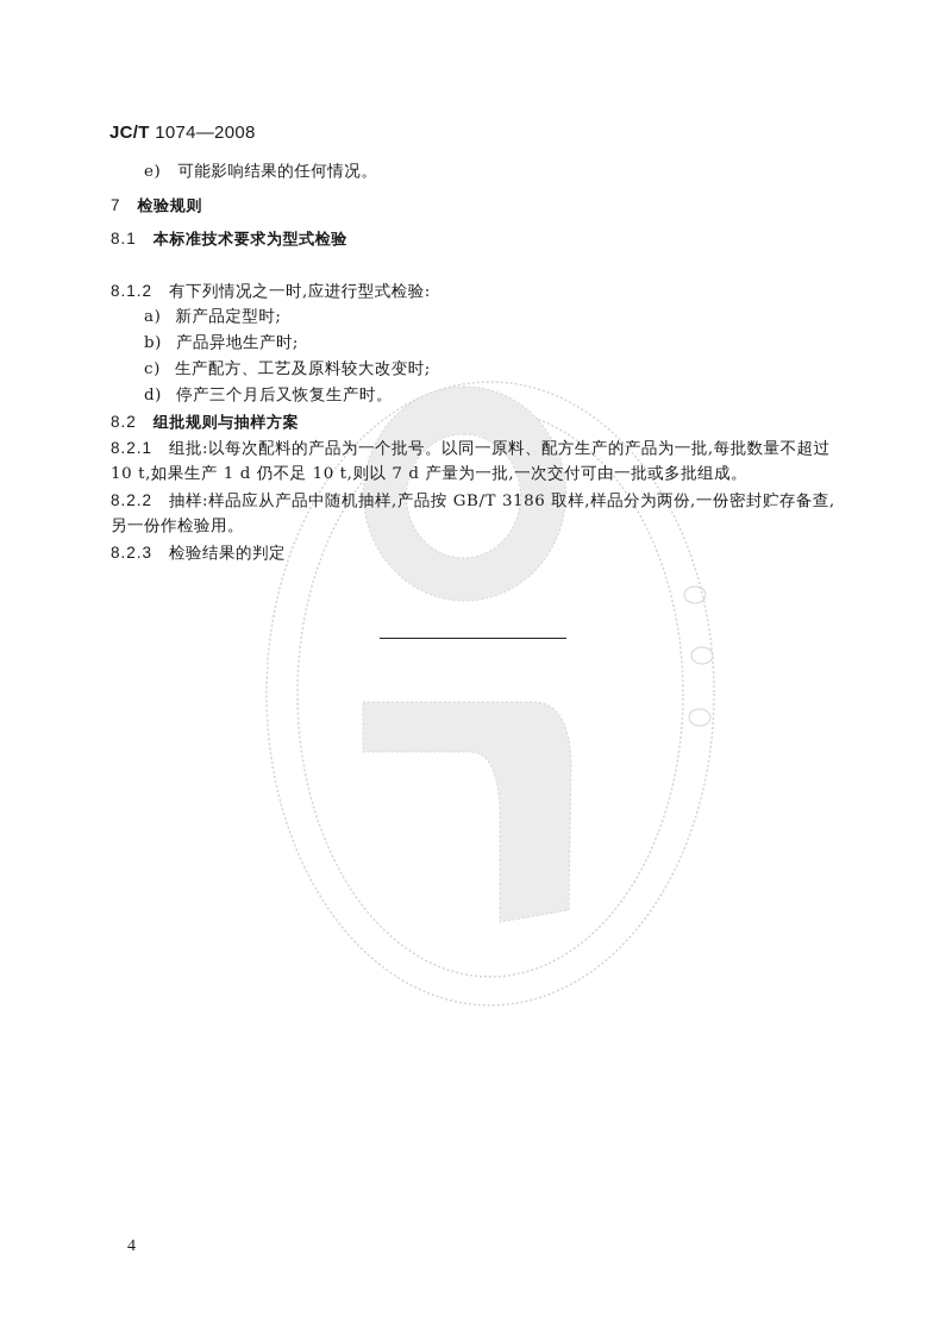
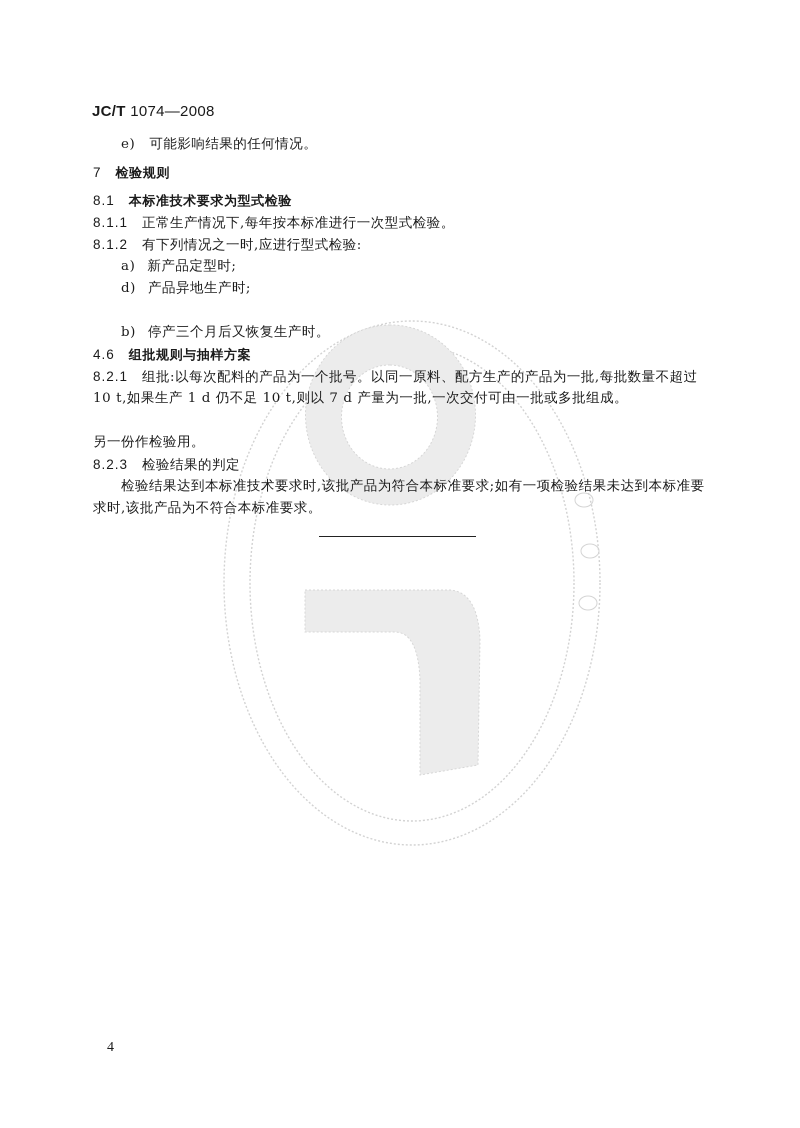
  JC/T 1074—2008
  e) 可能影响结果的任何情况。
  7 检验规则
  8.1 本标准技术要求为型式检验
+ 8.1.1 正常生产情况下,每年按本标准进行一次型式检验。
  8.1.2 有下列情况之一时,应进行型式检验:
  a) 新产品定型时;
- b) 产品异地生产时;
+ d) 产品异地生产时;
- c) 生产配方、工艺及原料较大改变时;
- d) 停产三个月后又恢复生产时。
+ b) 停产三个月后又恢复生产时。
- 8.2 组批规则与抽样方案
+ 4.6 组批规则与抽样方案
  8.2.1 组批:以每次配料的产品为一个批号。以同一原料、配方生产的产品为一批,每批数量不超过
  10 t,如果生产 1 d 仍不足 10 t,则以 7 d 产量为一批,一次交付可由一批或多批组成。
- 8.2.2 抽样:样品应从产品中随机抽样,产品按 GB/T 3186 取样,样品分为两份,一份密封贮存备查,
  另一份作检验用。
  8.2.3 检验结果的判定
+ 检验结果达到本标准技术要求时,该批产品为符合本标准要求;如有一项检验结果未达到本标准要
+ 求时,该批产品为不符合本标准要求。
  4
